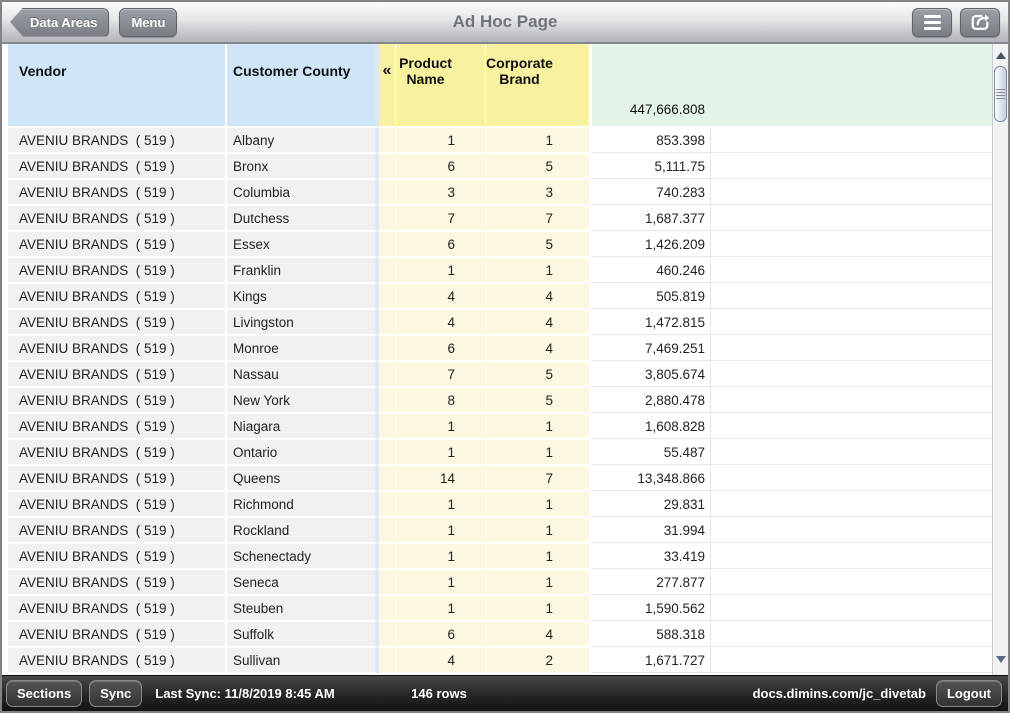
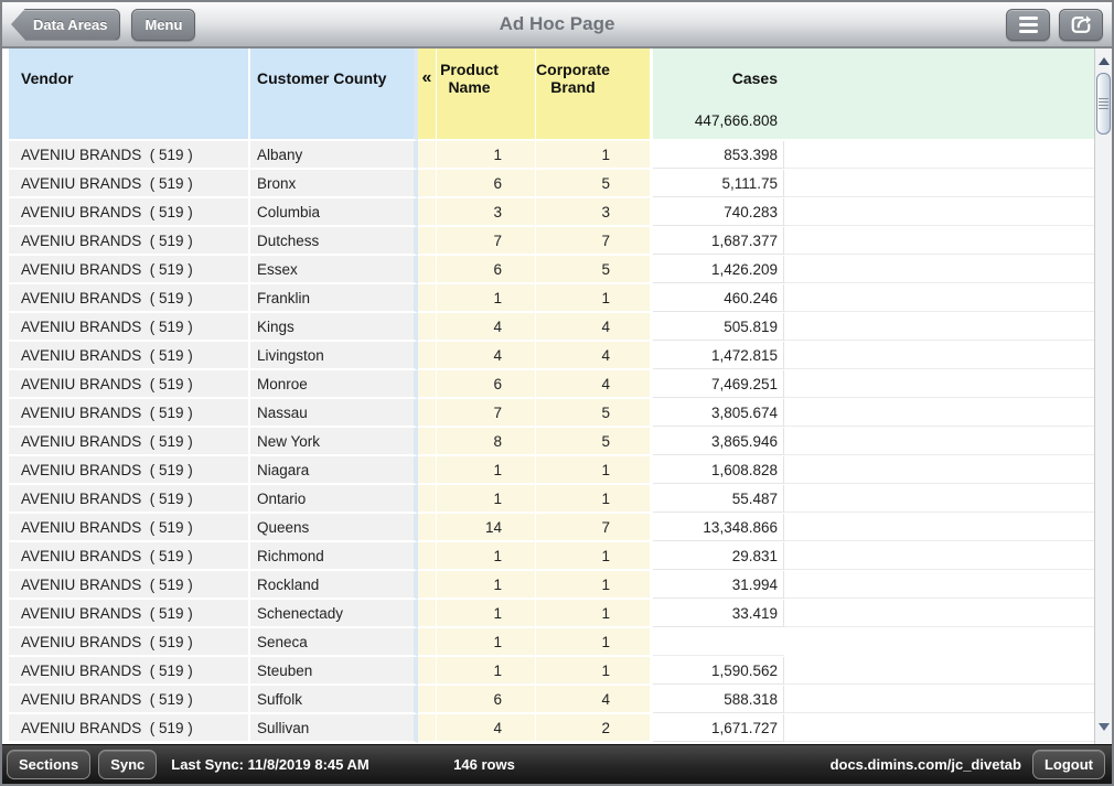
  Ad Hoc Page
  Data Areas
  Menu
  Vendor
  Customer County
  «
  Product Name
  Corporate Brand
+ Cases
  447,666.808
  AVENIU BRANDS ( 519 )
  Albany
  1
  1
  853.398
  AVENIU BRANDS ( 519 )
  Bronx
  6
  5
  5,111.75
  AVENIU BRANDS ( 519 )
  Columbia
  3
  3
  740.283
  AVENIU BRANDS ( 519 )
  Dutchess
  7
  7
  1,687.377
  AVENIU BRANDS ( 519 )
  Essex
  6
  5
  1,426.209
  AVENIU BRANDS ( 519 )
  Franklin
  1
  1
  460.246
  AVENIU BRANDS ( 519 )
  Kings
  4
  4
  505.819
  AVENIU BRANDS ( 519 )
  Livingston
  4
  4
  1,472.815
  AVENIU BRANDS ( 519 )
  Monroe
  6
  4
  7,469.251
  AVENIU BRANDS ( 519 )
  Nassau
  7
  5
  3,805.674
  AVENIU BRANDS ( 519 )
  New York
  8
  5
- 2,880.478
+ 3,865.946
  AVENIU BRANDS ( 519 )
  Niagara
  1
  1
  1,608.828
  AVENIU BRANDS ( 519 )
  Ontario
  1
  1
  55.487
  AVENIU BRANDS ( 519 )
  Queens
  14
  7
  13,348.866
  AVENIU BRANDS ( 519 )
  Richmond
  1
  1
  29.831
  AVENIU BRANDS ( 519 )
  Rockland
  1
  1
  31.994
  AVENIU BRANDS ( 519 )
  Schenectady
  1
  1
  33.419
  AVENIU BRANDS ( 519 )
  Seneca
  1
  1
- 277.877
  AVENIU BRANDS ( 519 )
  Steuben
  1
  1
  1,590.562
  AVENIU BRANDS ( 519 )
  Suffolk
  6
  4
  588.318
  AVENIU BRANDS ( 519 )
  Sullivan
  4
  2
  1,671.727
  Sections
  Sync
  Last Sync: 11/8/2019 8:45 AM
  146 rows
  docs.dimins.com/jc_divetab
  Logout
